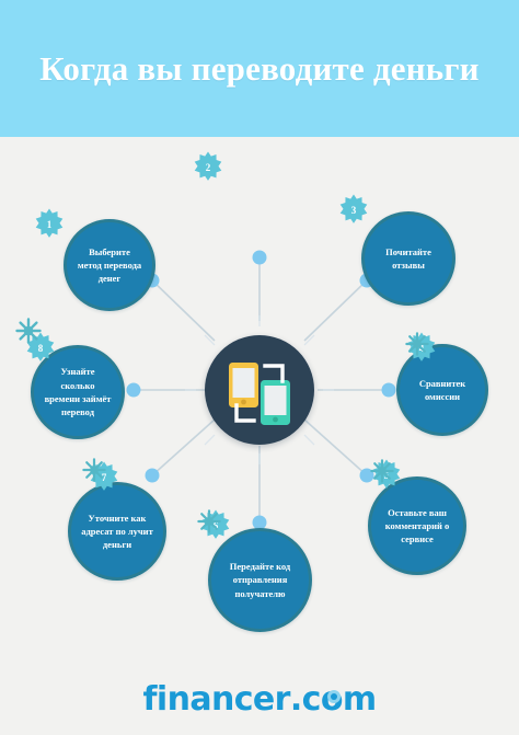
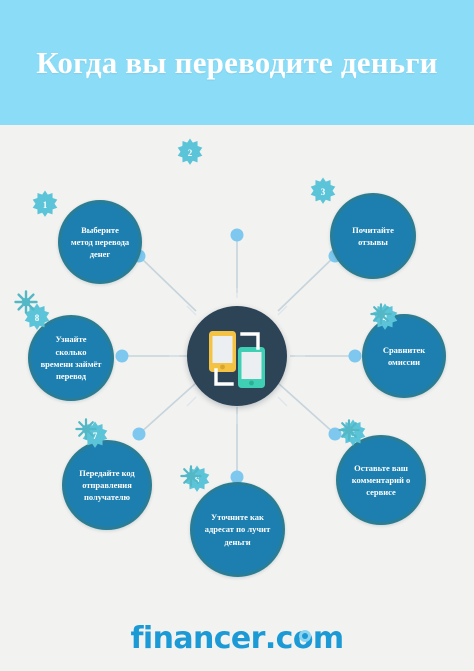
  Когда вы переводите деньги
  Выберите метод перевода денег
  1
  2
  Почитайте отзывы
  3
  Сравнитек омиссии
  Оставьте ваш комментарий о сервисе
- Передайте код отправления получателю
+ Уточните как адресат по лучит деньги
  6
- Уточните как адресат по лучит деньги
+ Передайте код отправления получателю
  7
  Узнайте сколько времени займёт перевод
  8
  financer
  .
  c
  m
